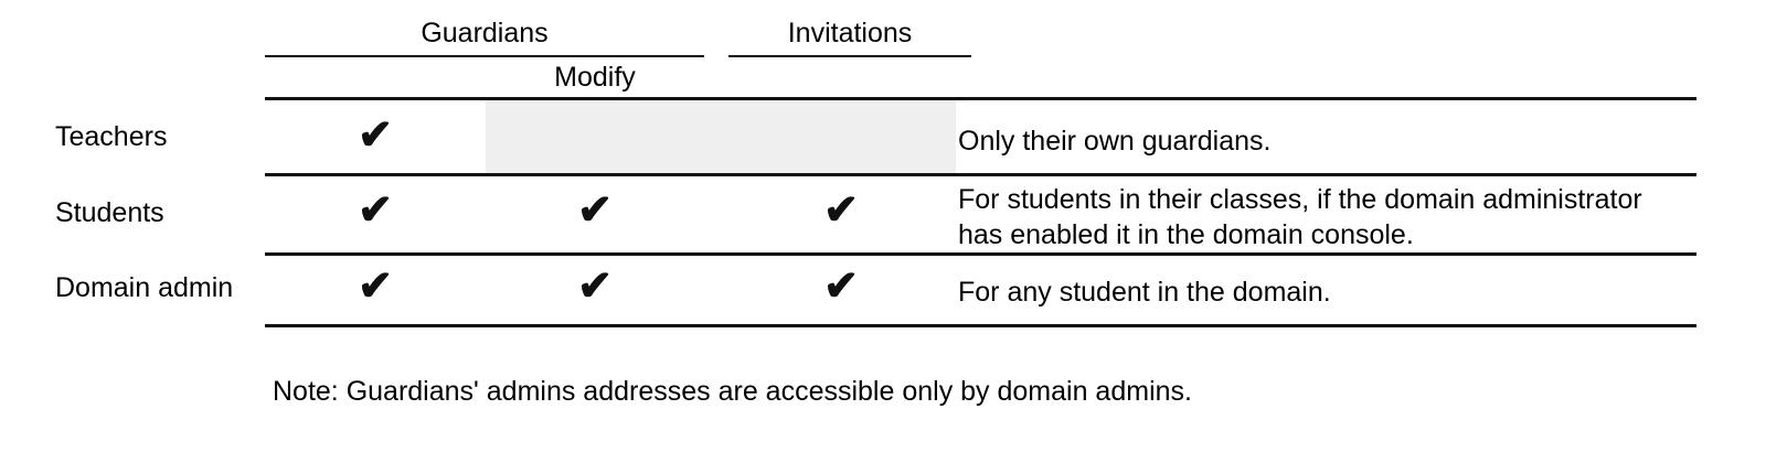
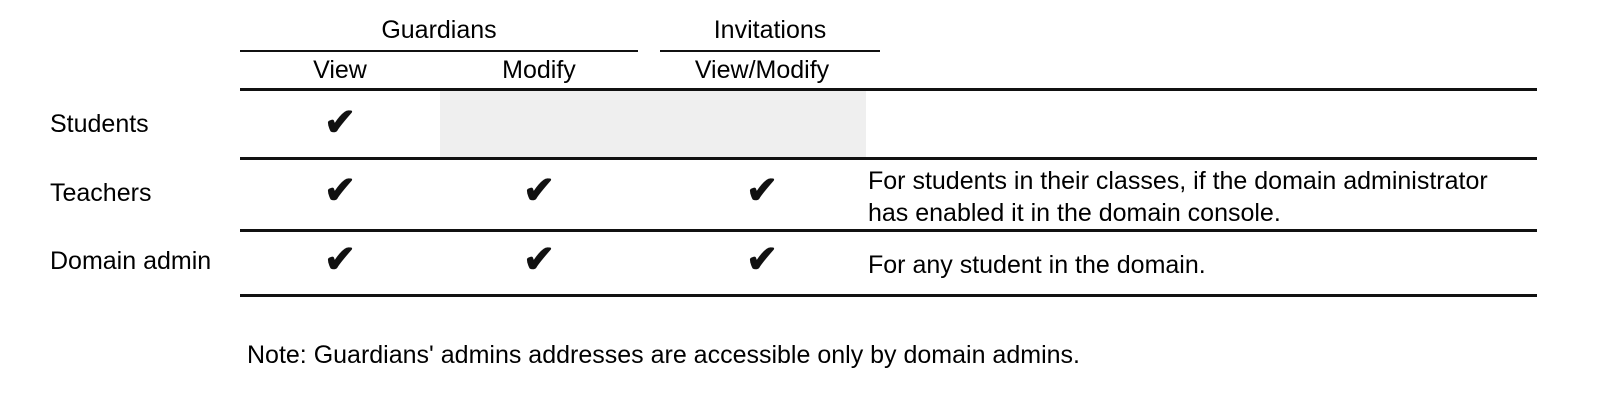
  Guardians
  Invitations
+ View
  Modify
+ View/Modify
- Teachers
+ Students
  ✔
- Only their own guardians.
- Students
+ Teachers
  ✔
  ✔
  ✔
  For students in their classes, if the domain administrator has enabled it in the domain console.
  Domain admin
  ✔
  ✔
  ✔
  For any student in the domain.
  Note: Guardians' admins addresses are accessible only by domain admins.
